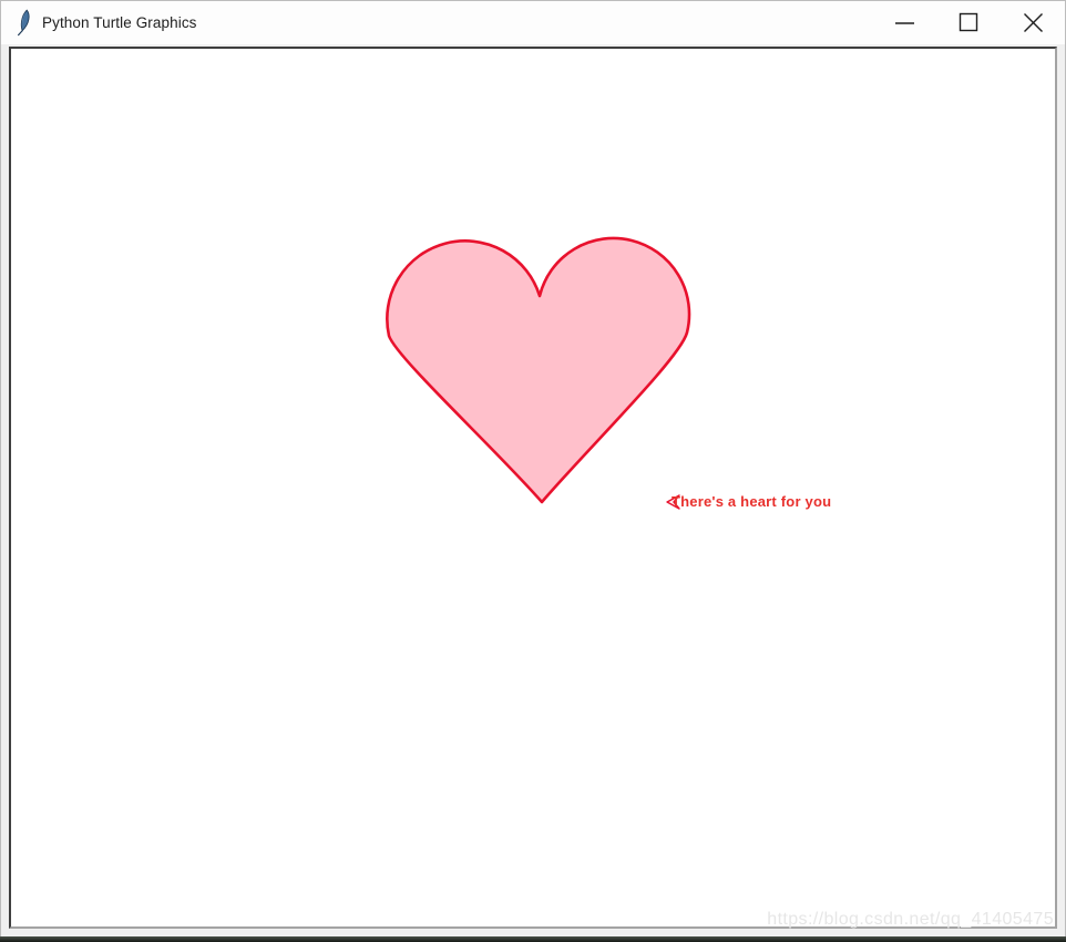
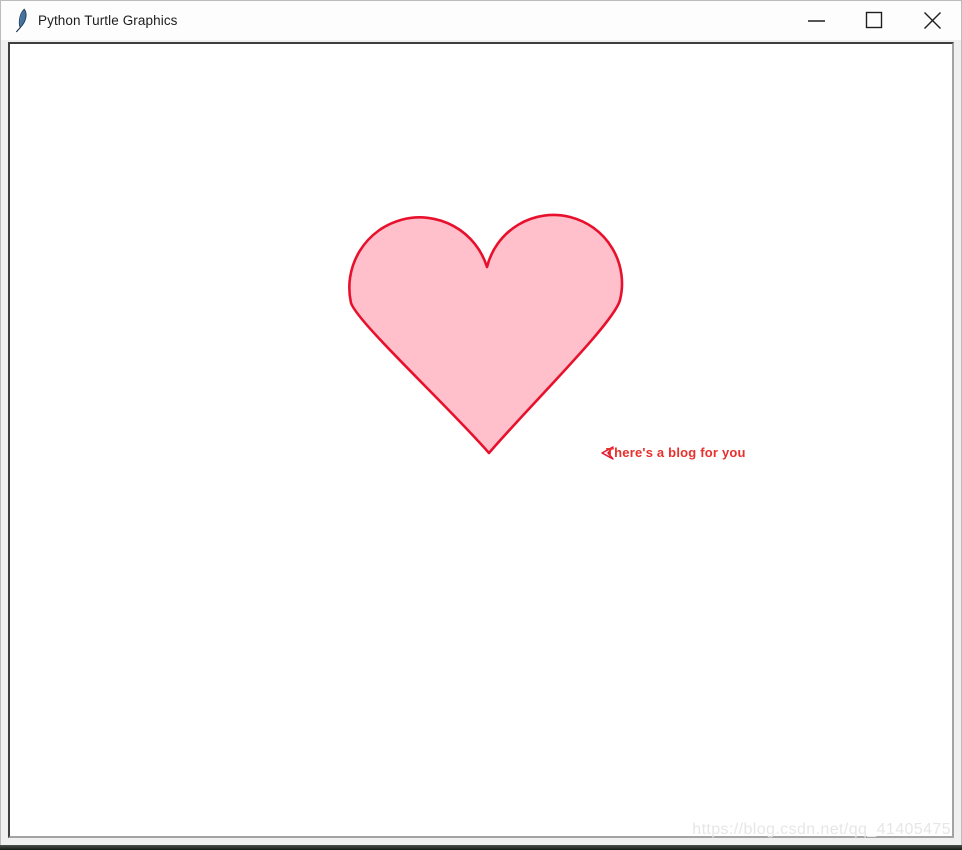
  Python Turtle Graphics
- There's a heart for you
+ There's a blog for you
  https://blog.csdn.net/qq_41405475
